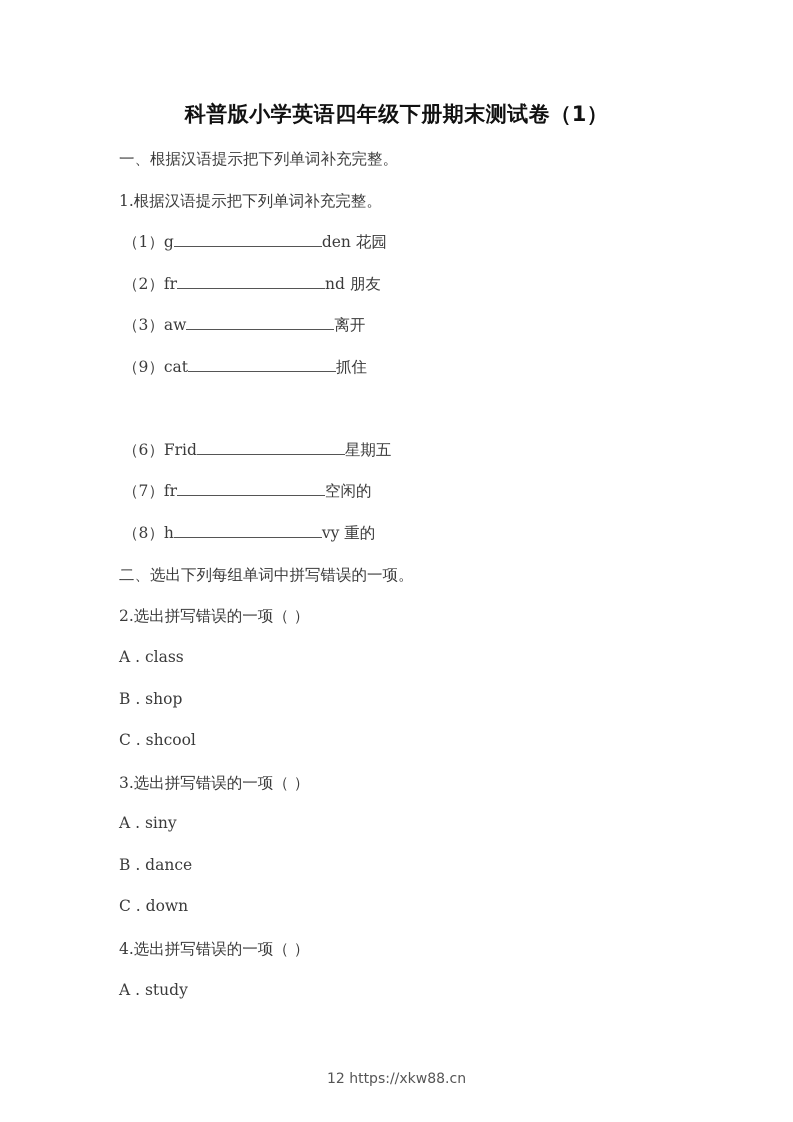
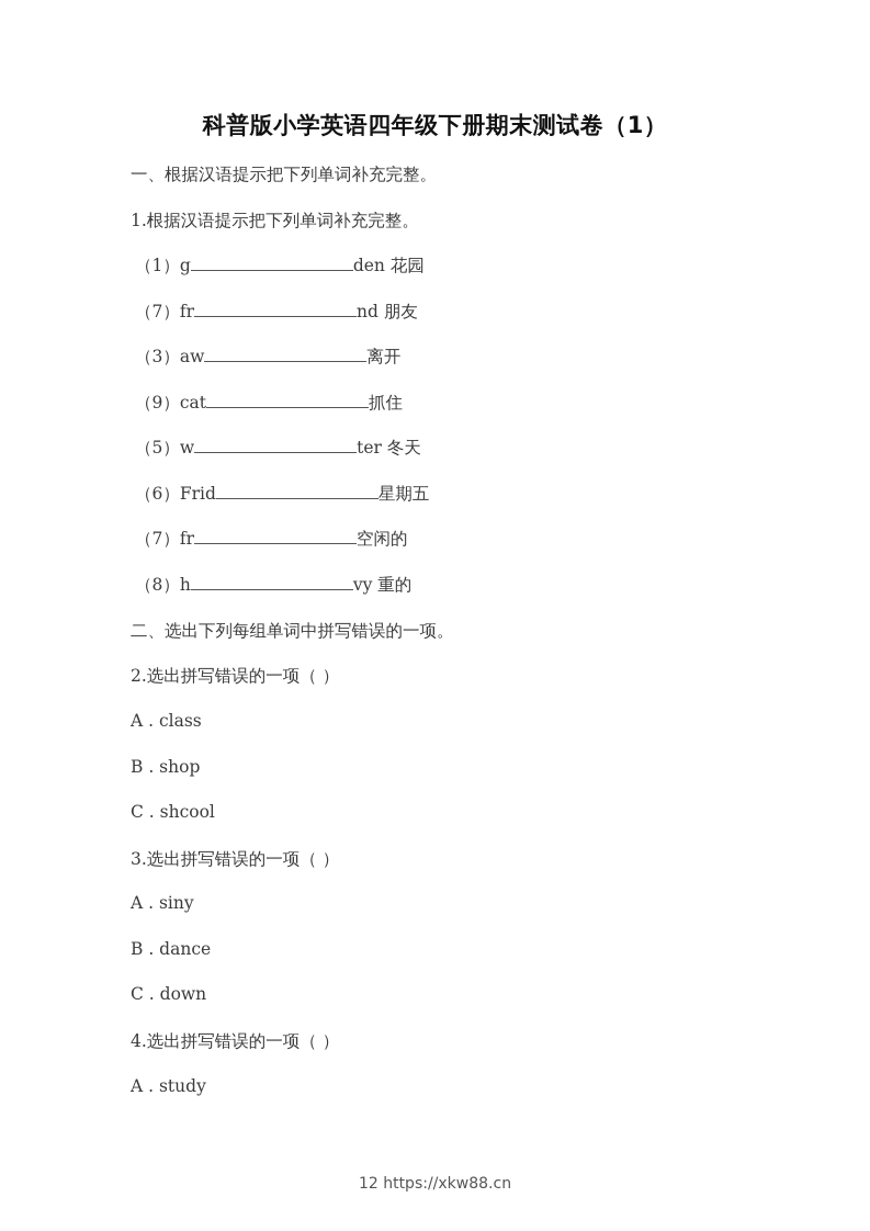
  科普版小学英语四年级下册期末测试卷（1）
  一、根据汉语提示把下列单词补充完整。
  1.根据汉语提示把下列单词补充完整。
  （1）g den 花园
- （2）fr nd 朋友
+ （7）fr nd 朋友
  （3）aw 离开
  （9）cat 抓住
+ （5）w ter 冬天
  （6）Frid 星期五
  （7）fr 空闲的
  （8）h vy 重的
  二、选出下列每组单词中拼写错误的一项。
  2.选出拼写错误的一项（ ）
  A . class
  B . shop
  C . shcool
  3.选出拼写错误的一项（ ）
  A . siny
  B . dance
  C . down
  4.选出拼写错误的一项（ ）
  A . study
  12 https://xkw88.cn
